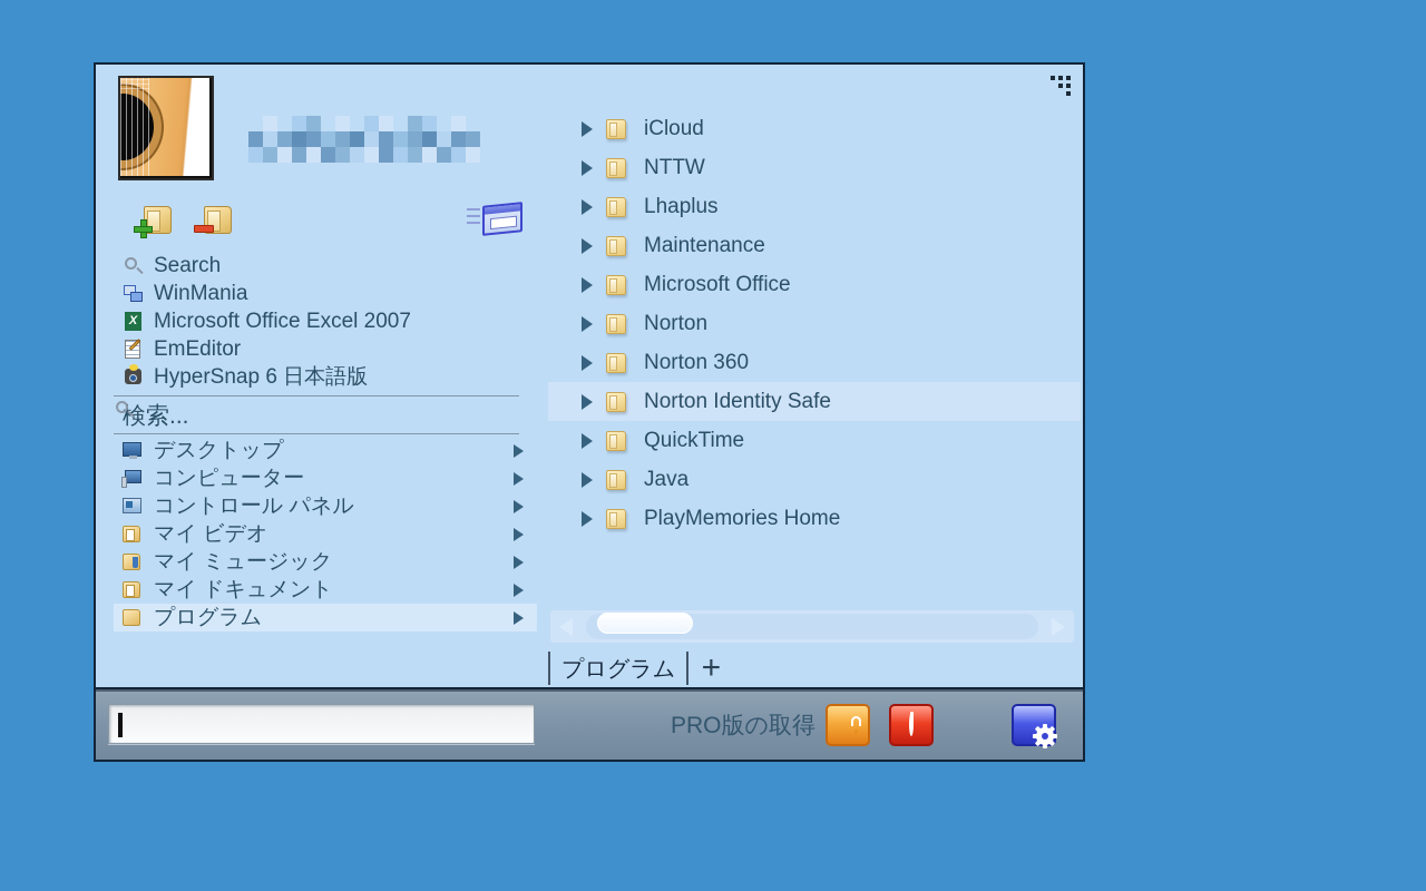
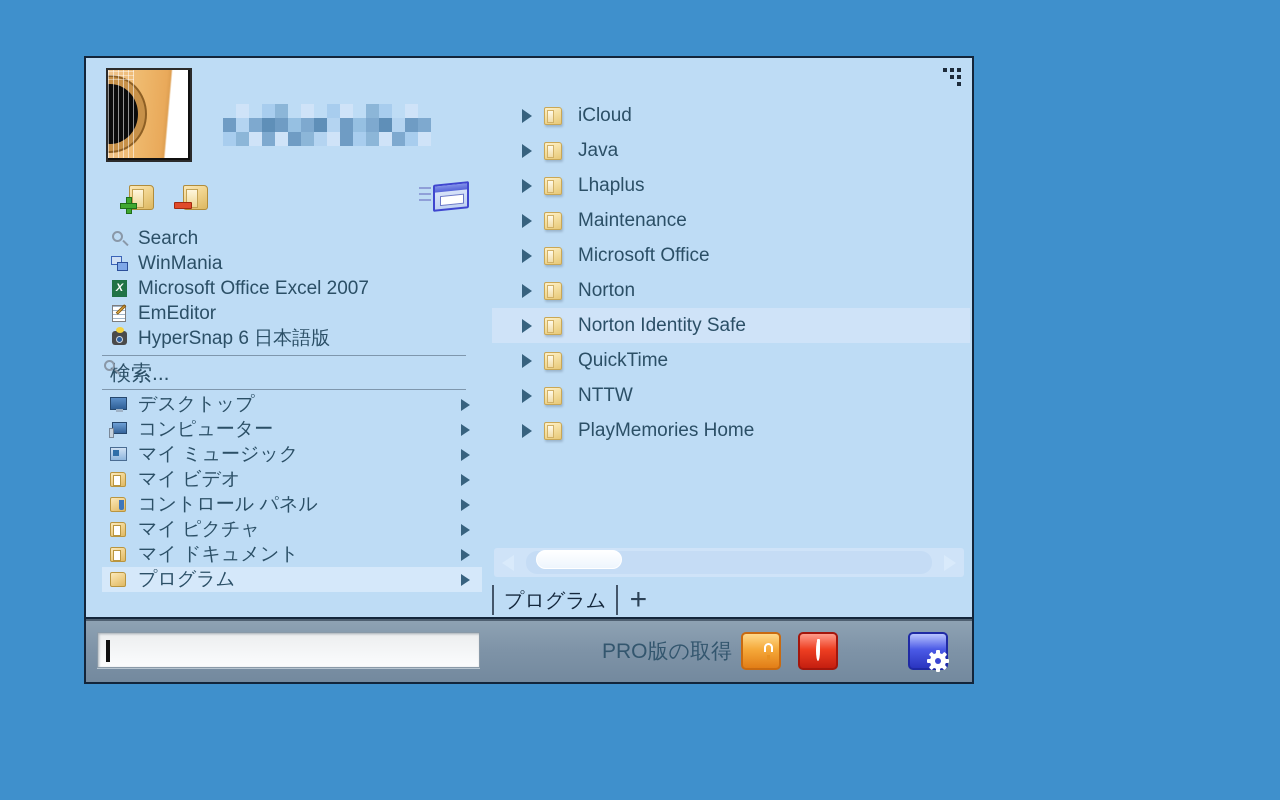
  Search
  WinMania
  Microsoft Office Excel 2007
  EmEditor
  HyperSnap 6 日本語版
  索...
  デスクトップ
  コンピューター
- コントロール パネル
+ マイ ミュージック
  マイ ビデオ
- マイ ミュージック
+ コントロール パネル
+ マイ ピクチャ
  マイ ドキュメント
  プログラム
  iCloud
- NTTW
+ Java
  Lhaplus
  Maintenance
  Microsoft Office
  Norton
- Norton 360
  Norton Identity Safe
  QuickTime
- Java
+ NTTW
  PlayMemories Home
  プログラム
  +
  PRO版の取得
